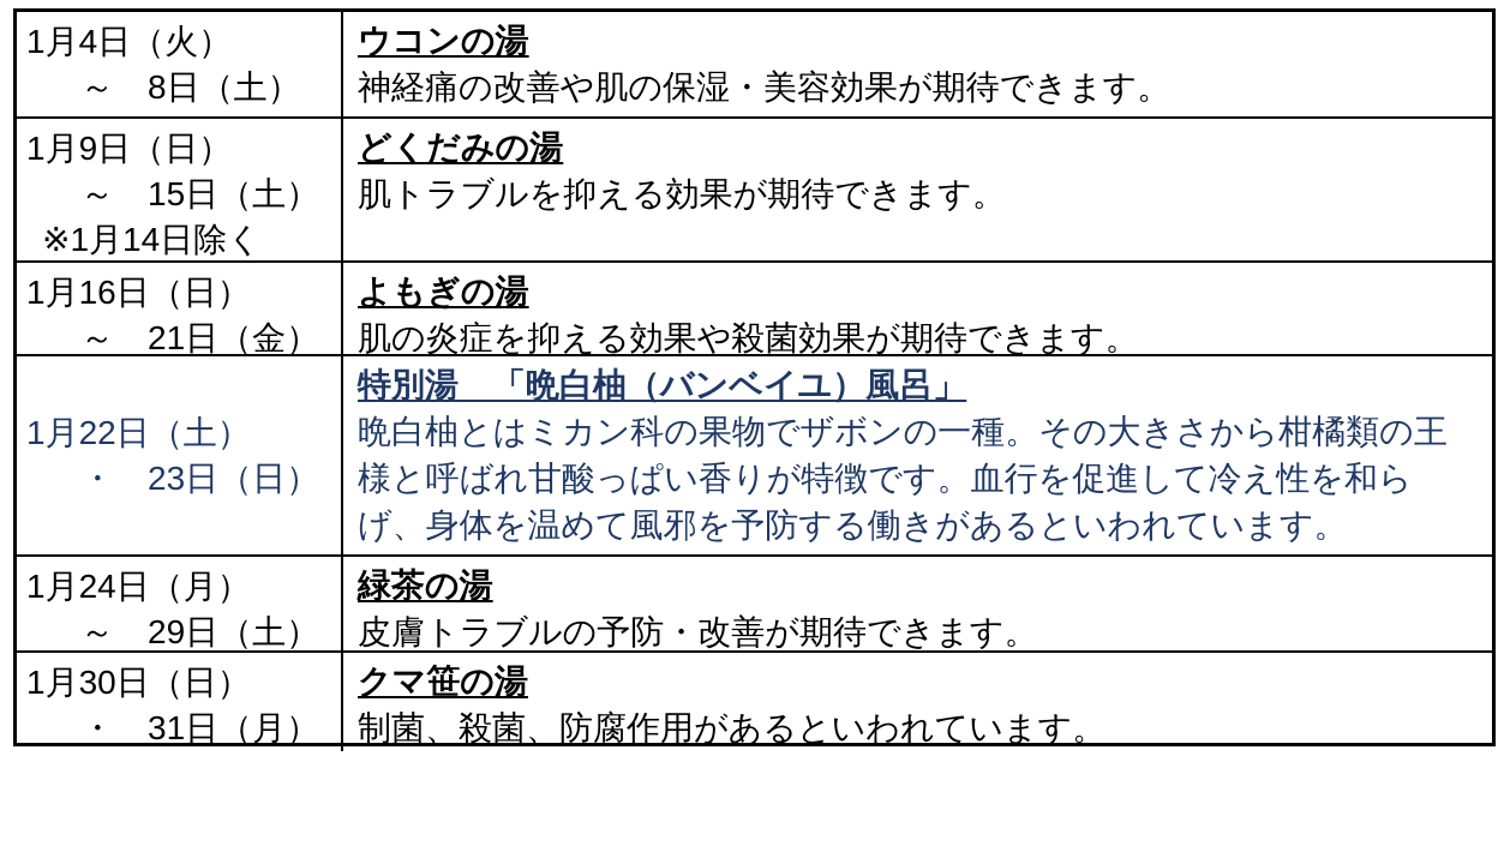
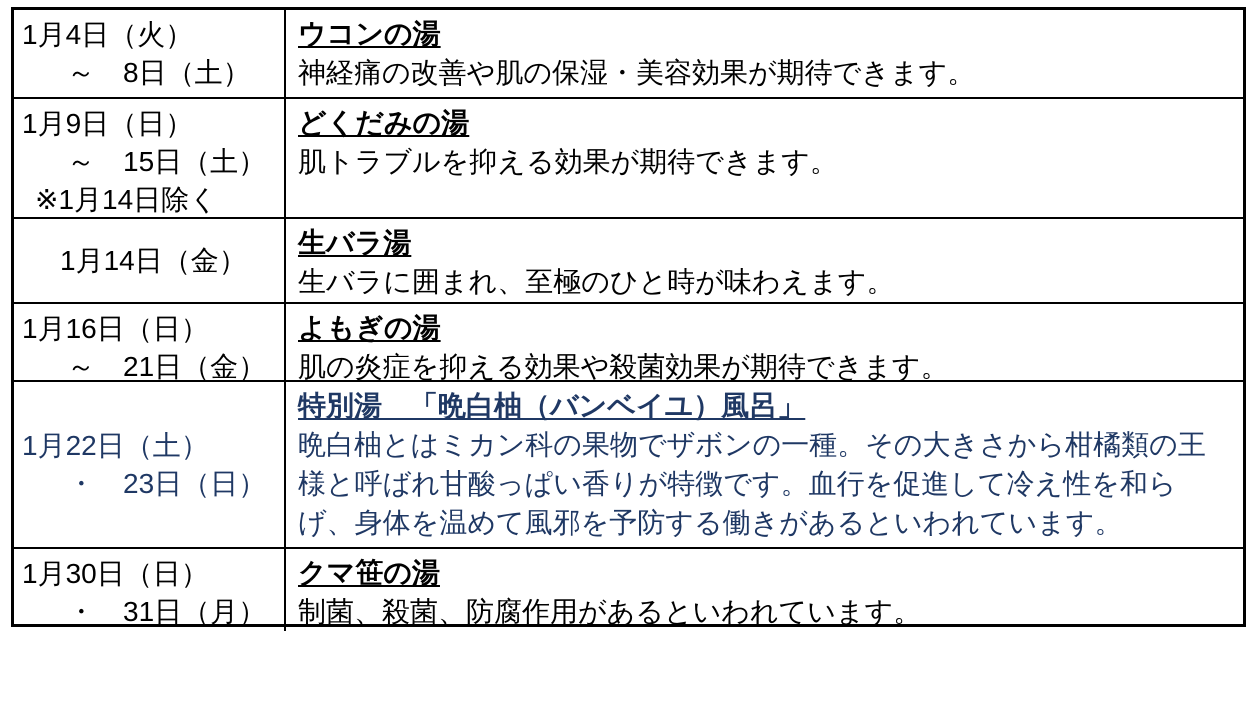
  1月4日（火）
  ～ 8日（土）
  ウコンの湯
  神経痛の改善や肌の保湿・美容効果が期待できます。
  1月9日（日）
  ～ 15日（土）
  ※1月14日除く
  どくだみの湯
  肌トラブルを抑える効果が期待できます。
+ 1月14日（金）
+ 生バラ湯
+ 生バラに囲まれ、至極のひと時が味わえます。
  1月16日（日）
  ～ 21日（金）
  よもぎの湯
  肌の炎症を抑える効果や殺菌効果が期待できます。
  1月22日（土）
  ・ 23日（日）
  特別湯 「晩白柚（バンベイユ）風呂」
  晩白柚とはミカン科の果物でザボンの一種。その大きさから柑橘類の王様と呼ばれ甘酸っぱい香りが特徴です。血行を促進して冷え性を和らげ、身体を温めて風邪を予防する働きがあるといわれています。
- 1月24日（月）
- ～ 29日（土）
- 緑茶の湯
- 皮膚トラブルの予防・改善が期待できます。
  1月30日（日）
  ・ 31日（月）
  クマ笹の湯
  制菌、殺菌、防腐作用があるといわれています。
